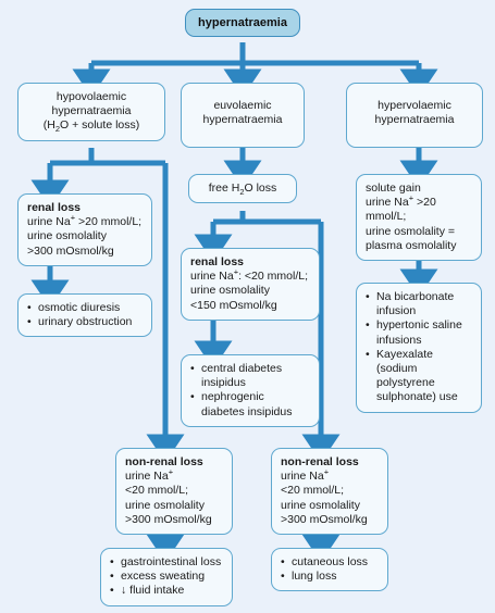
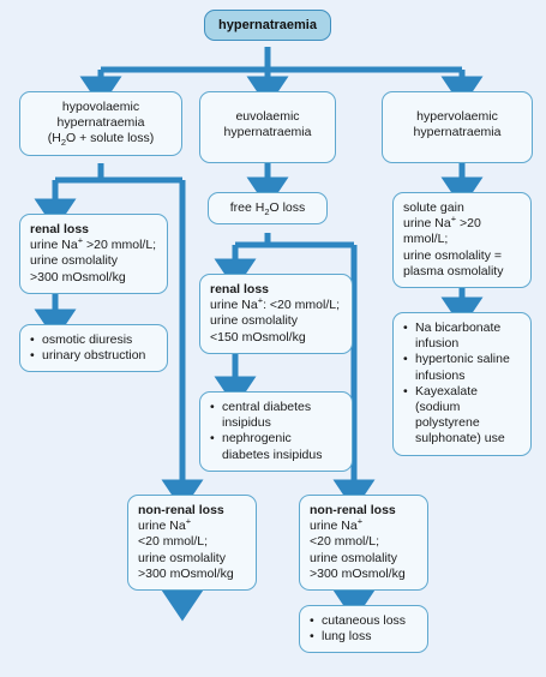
  hypernatraemia
  hypovolaemic
  hypernatraemia
  (H2O + solute loss)
  euvolaemic
  hypernatraemia
  hypervolaemic
  hypernatraemia
  renal loss
  urine Na+ >20 mmol/L;
  urine osmolality
  >300 mOsmol/kg
  osmotic diuresis
  urinary obstruction
  free H2O loss
  renal loss
  urine Na+: <20 mmol/L;
  urine osmolality
  <150 mOsmol/kg
  central diabetes insipidus
  nephrogenic diabetes insipidus
  solute gain
  urine Na+ >20 mmol/L;
  urine osmolality =
  plasma osmolality
  Na bicarbonate infusion
  hypertonic saline infusions
  Kayexalate (sodium polystyrene sulphonate) use
  non-renal loss
  urine Na+
  <20 mmol/L;
  urine osmolality
  >300 mOsmol/kg
  non-renal loss
  urine Na+
  <20 mmol/L;
  urine osmolality
  >300 mOsmol/kg
- gastrointestinal loss
- excess sweating
- ↓ fluid intake
  cutaneous loss
  lung loss
